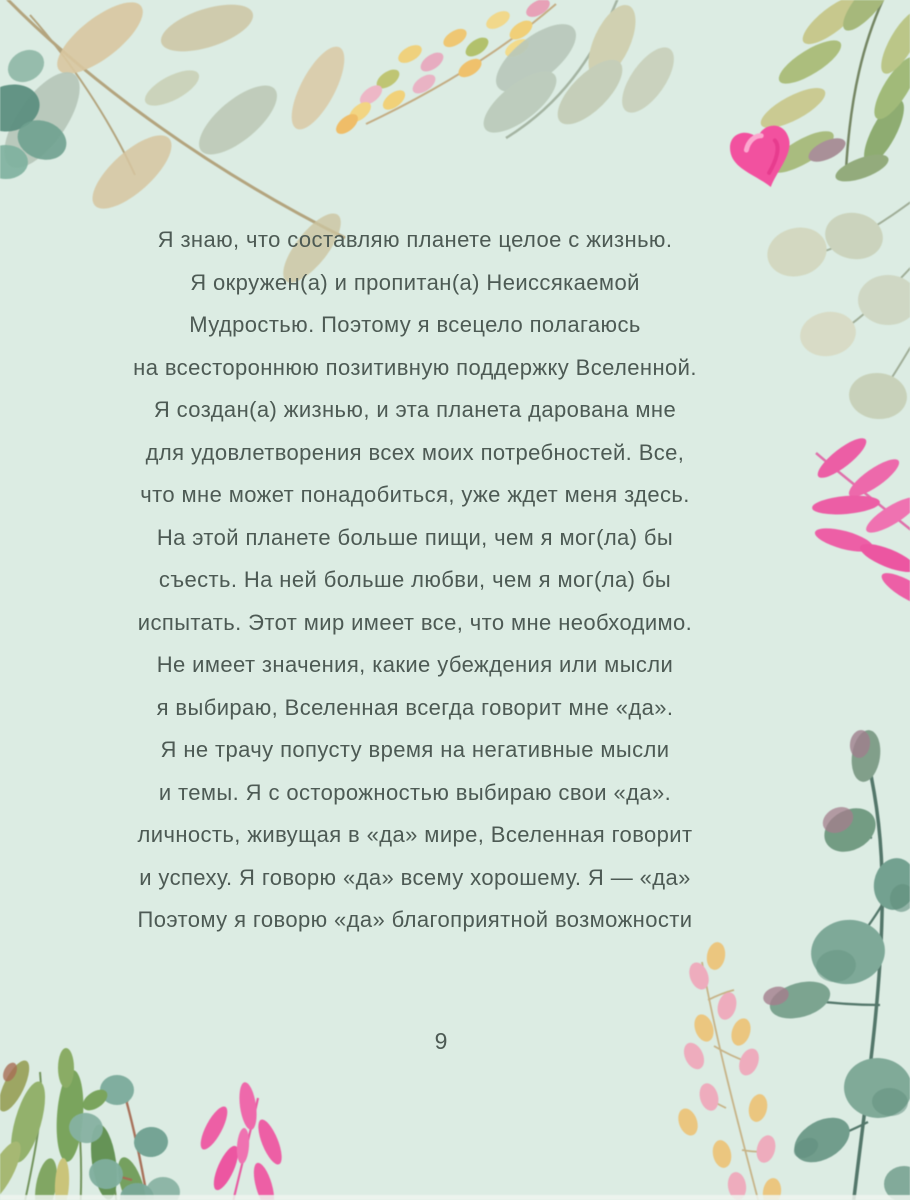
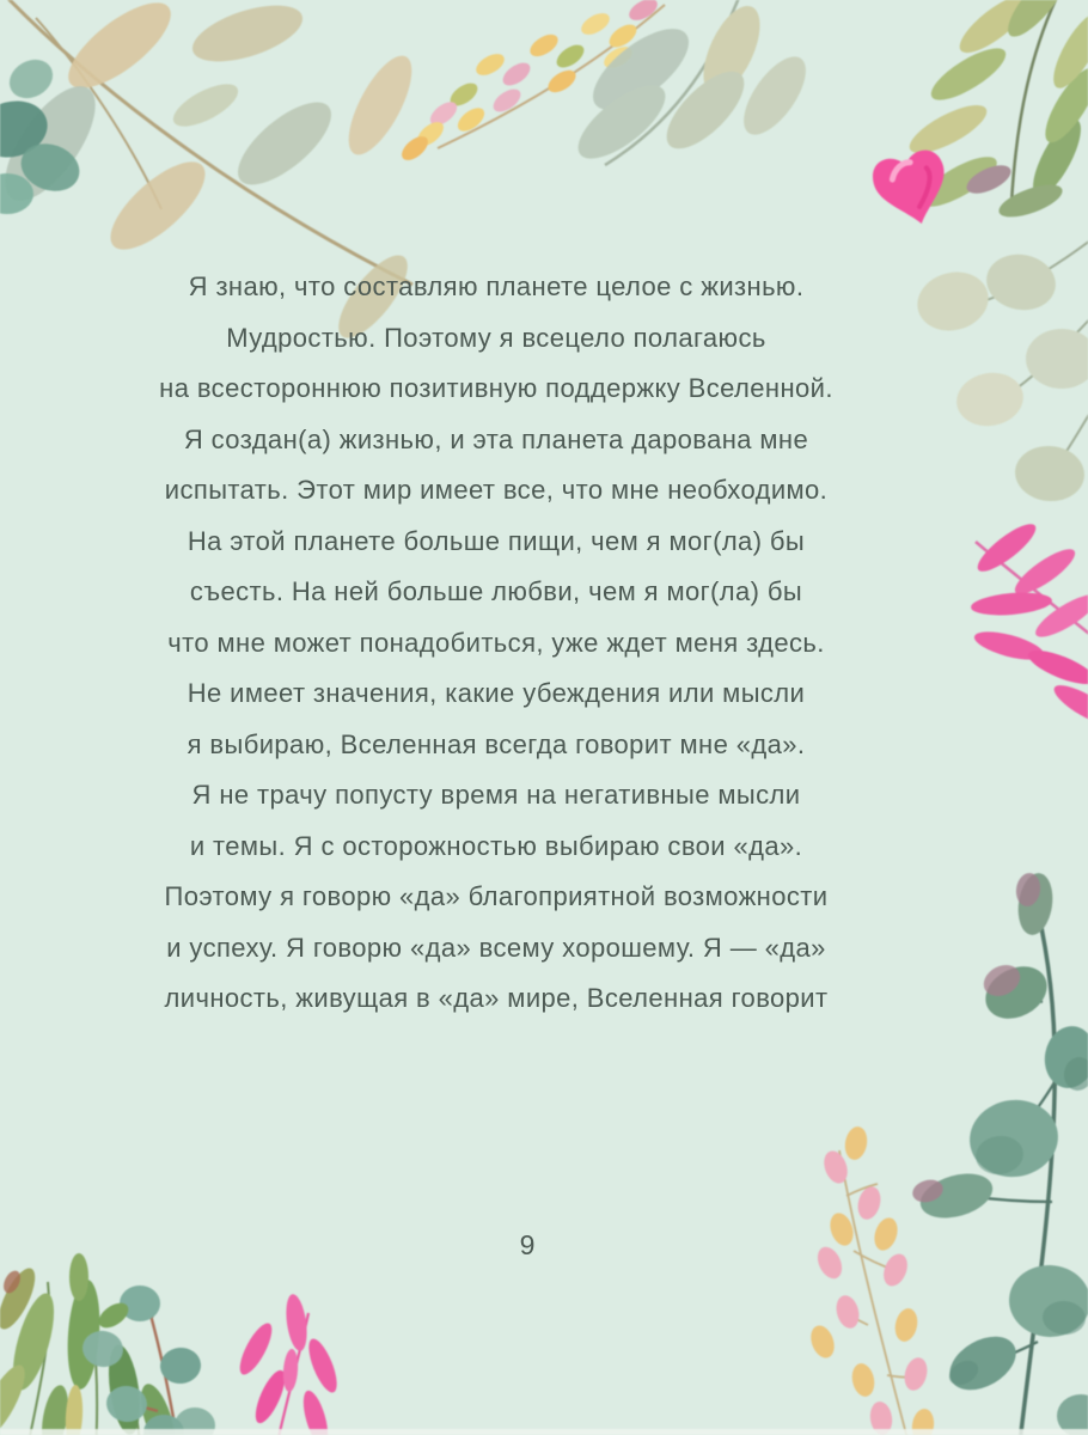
  Я знаю, что составляю планете целое с жизнью.
- Я окружен(а) и пропитан(а) Неиссякаемой
  Мудростью. Поэтому я всецело полагаюсь
  на всестороннюю позитивную поддержку Вселенной.
  Я создан(а) жизнью, и эта планета дарована мне
- для удовлетворения всех моих потребностей. Все,
- что мне может понадобиться, уже ждет меня здесь.
+ испытать. Этот мир имеет все, что мне необходимо.
  На этой планете больше пищи, чем я мог(ла) бы
  съесть. На ней больше любви, чем я мог(ла) бы
- испытать. Этот мир имеет все, что мне необходимо.
+ что мне может понадобиться, уже ждет меня здесь.
  Не имеет значения, какие убеждения или мысли
  я выбираю, Вселенная всегда говорит мне «да».
  Я не трачу попусту время на негативные мысли
  и темы. Я с осторожностью выбираю свои «да».
- личность, живущая в «да» мире, Вселенная говорит
+ Поэтому я говорю «да» благоприятной возможности
  и успеху. Я говорю «да» всему хорошему. Я — «да»
- Поэтому я говорю «да» благоприятной возможности
+ личность, живущая в «да» мире, Вселенная говорит
  9
